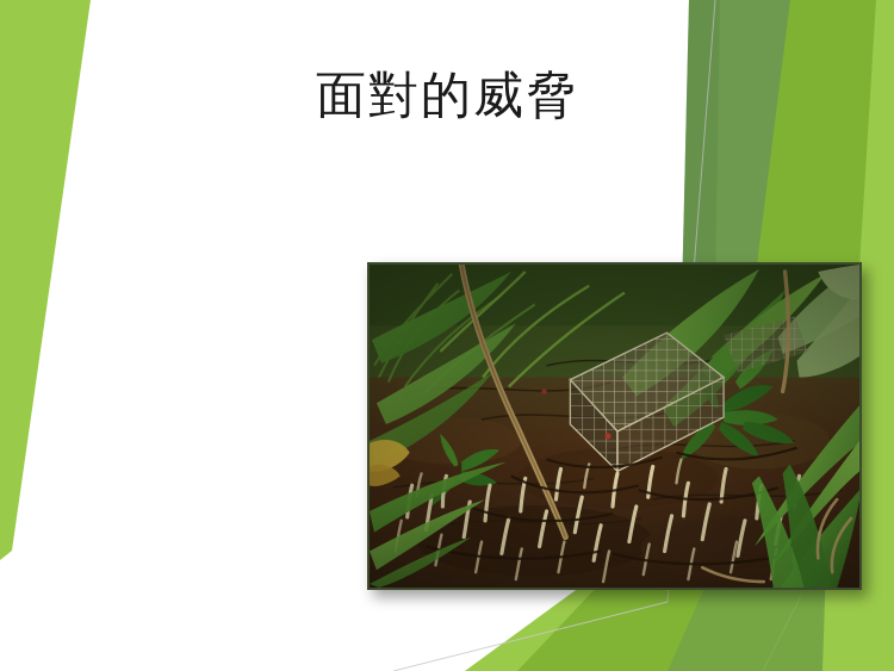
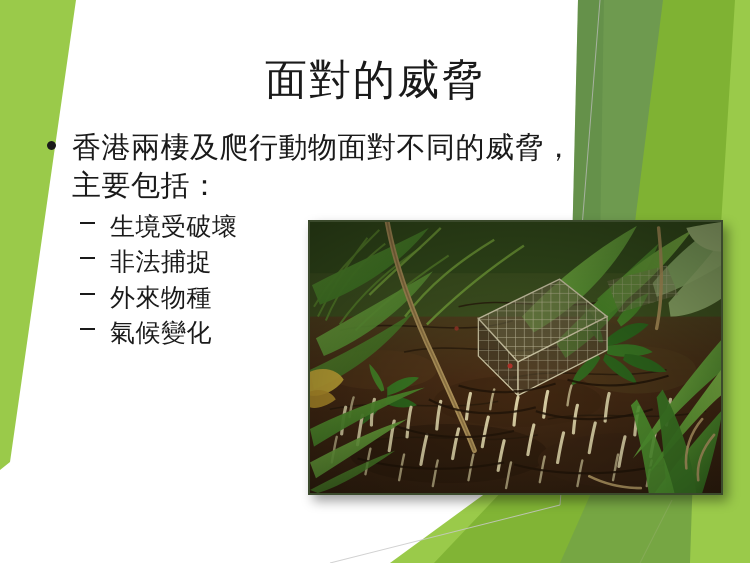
  面對的威脅
+ 香港兩棲及爬行動物面對不同的威脅，主要包括：
+ 生境受破壞
+ 非法捕捉
+ 外來物種
+ 氣候變化
